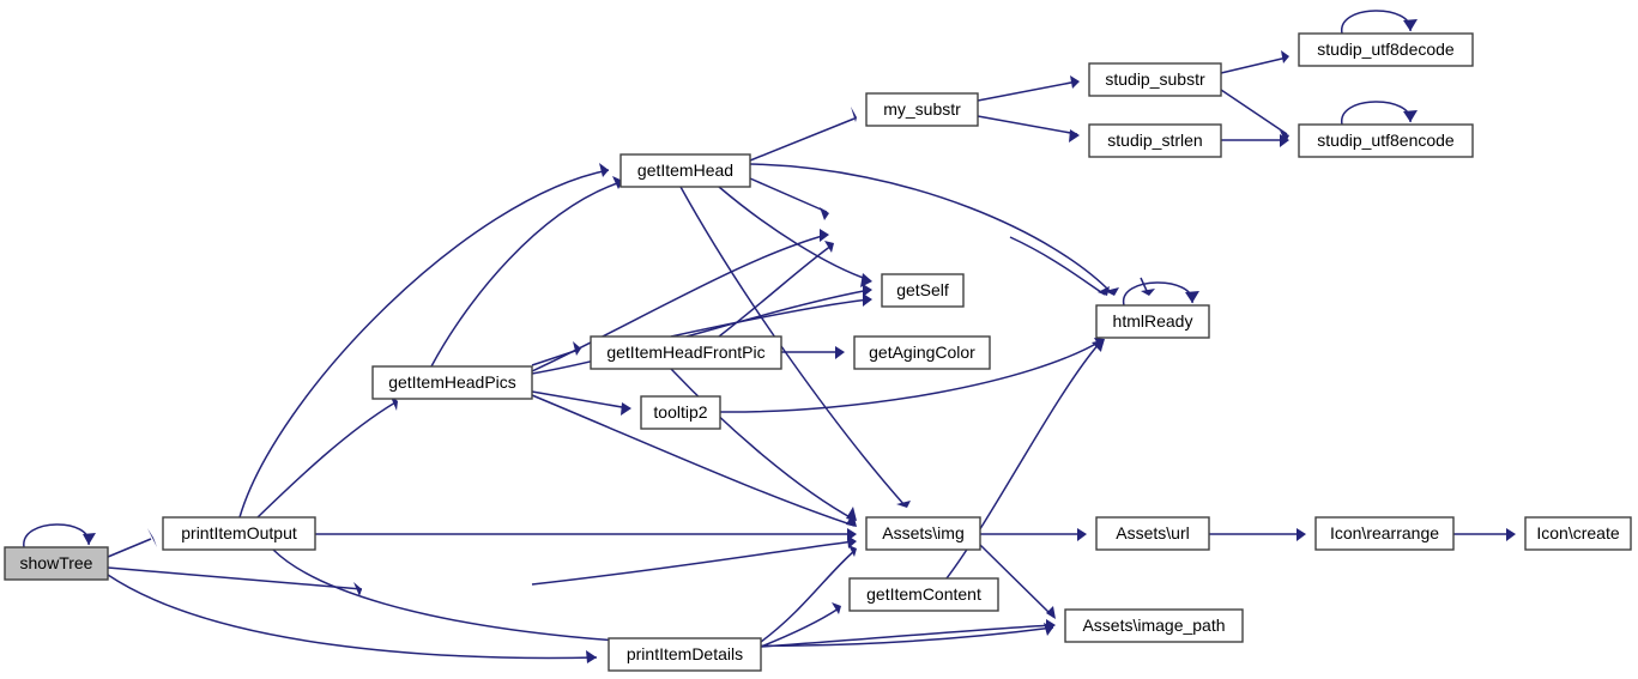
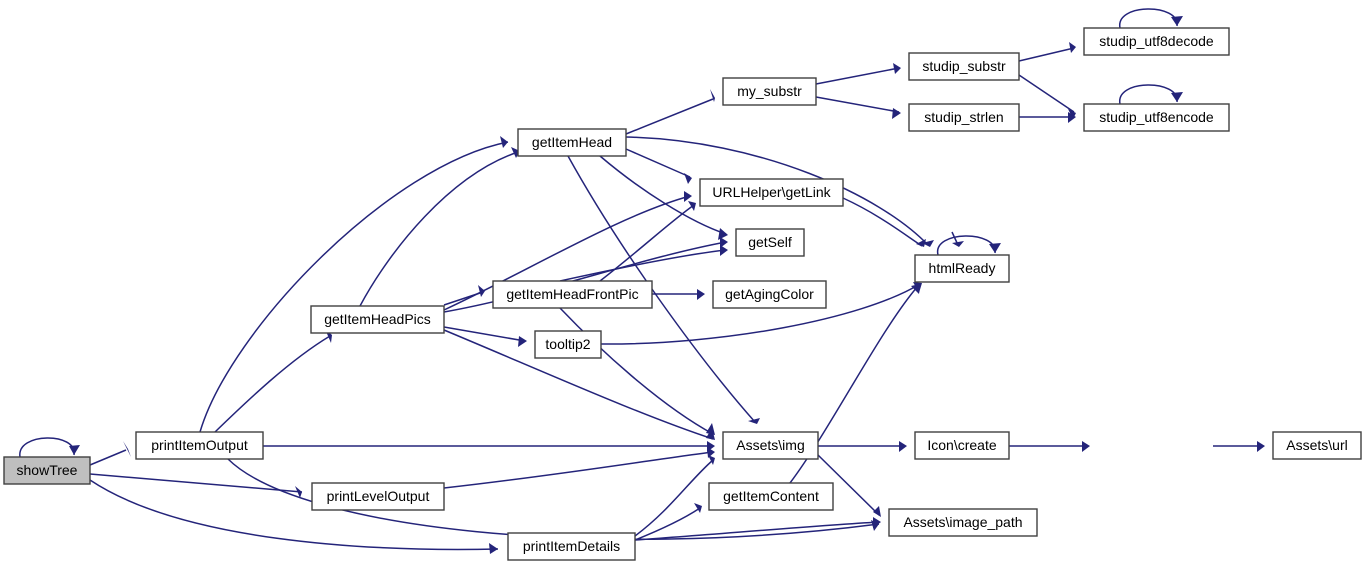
  showTree
  printItemOutput
+ printLevelOutput
  printItemDetails
  getItemHeadPics
  getItemHead
  getItemHeadFrontPic
  tooltip2
  my_substr
  studip_substr
  studip_strlen
  studip_utf8decode
  studip_utf8encode
+ URLHelper\getLink
  getSelf
  getAgingColor
  htmlReady
  Assets\img
  getItemContent
  Assets\image_path
- Assets\url
+ Icon\create
- Icon\rearrange
- Icon\create
+ Assets\url
